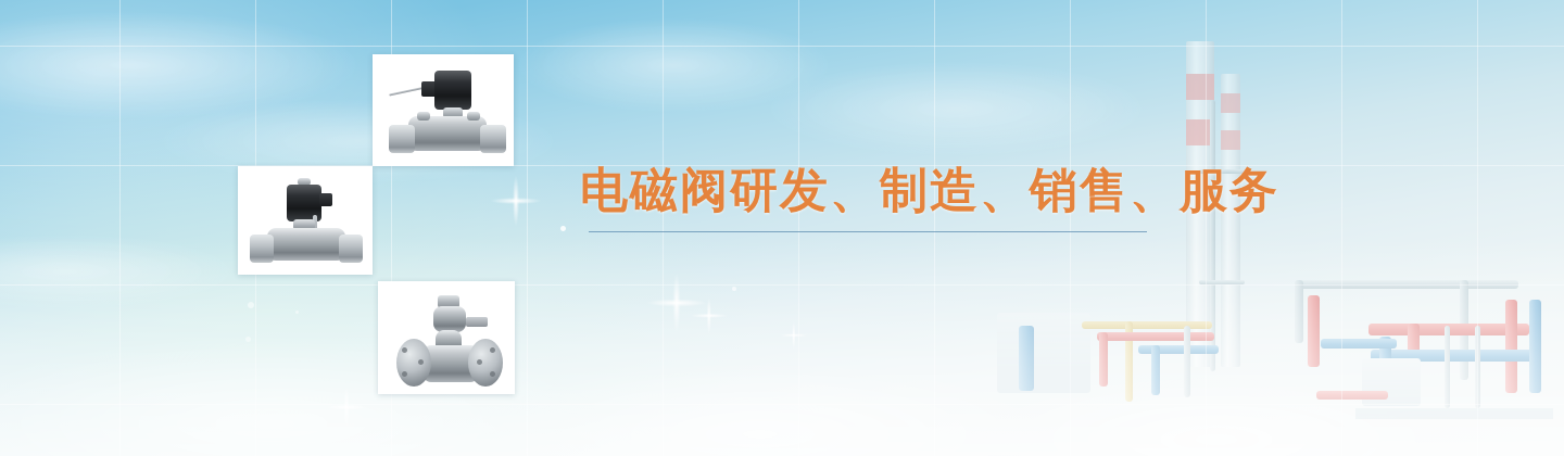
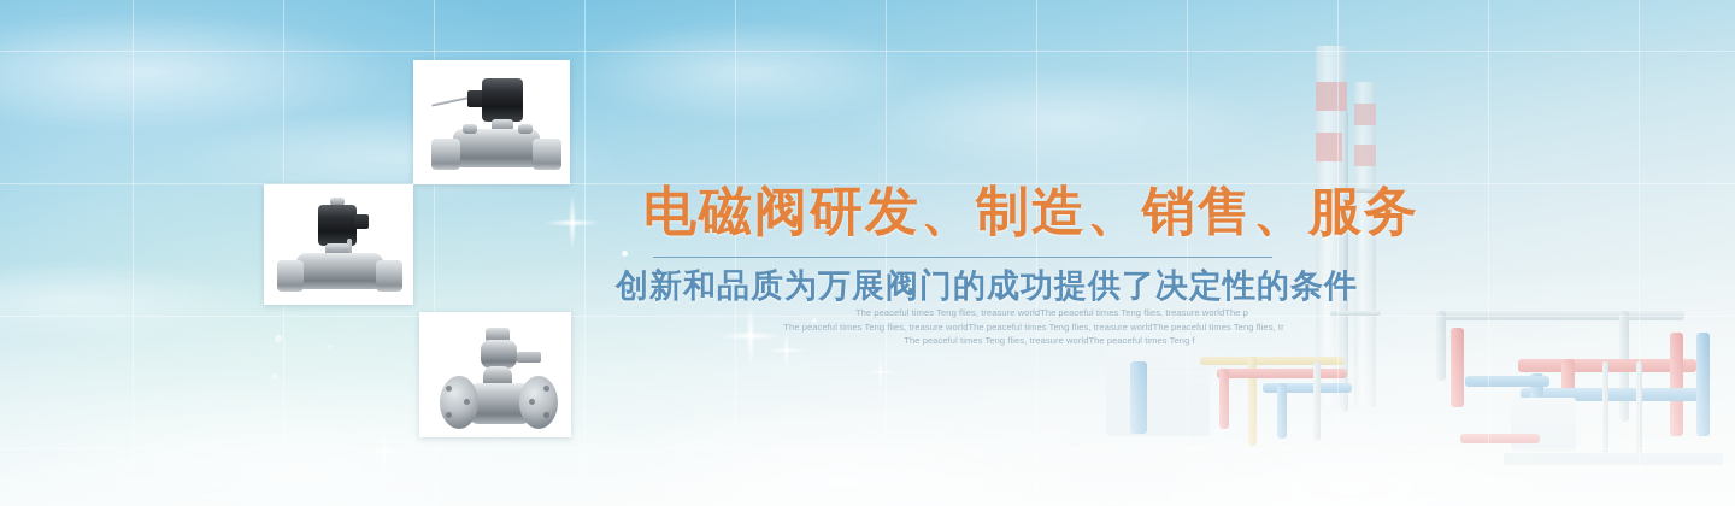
  电磁阀研发、制造、销售、服务
+ 创新和品质为万展阀门的成功提供了决定性的条件
+ The peaceful times Teng flies, treasure worldThe peaceful times Teng flies, treasure worldThe p
+ The peaceful times Teng flies, treasure worldThe peaceful times Teng flies, treasure worldThe peaceful times Teng flies, tr
+ The peaceful times Teng flies, treasure worldThe peaceful times Teng f
